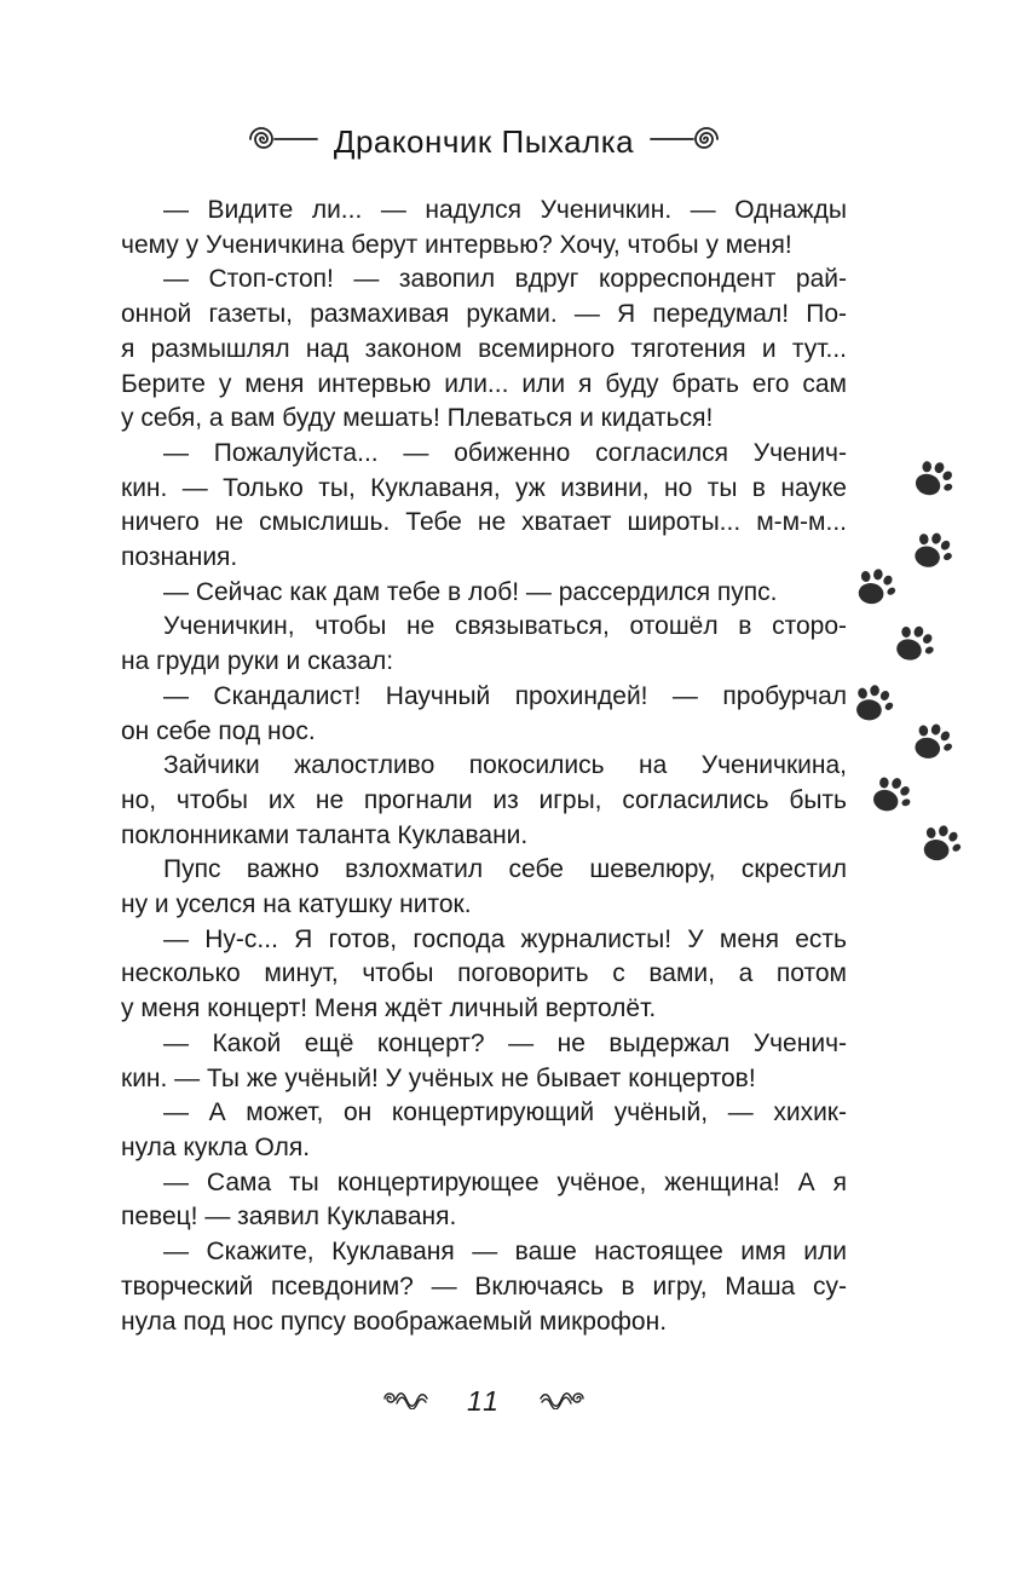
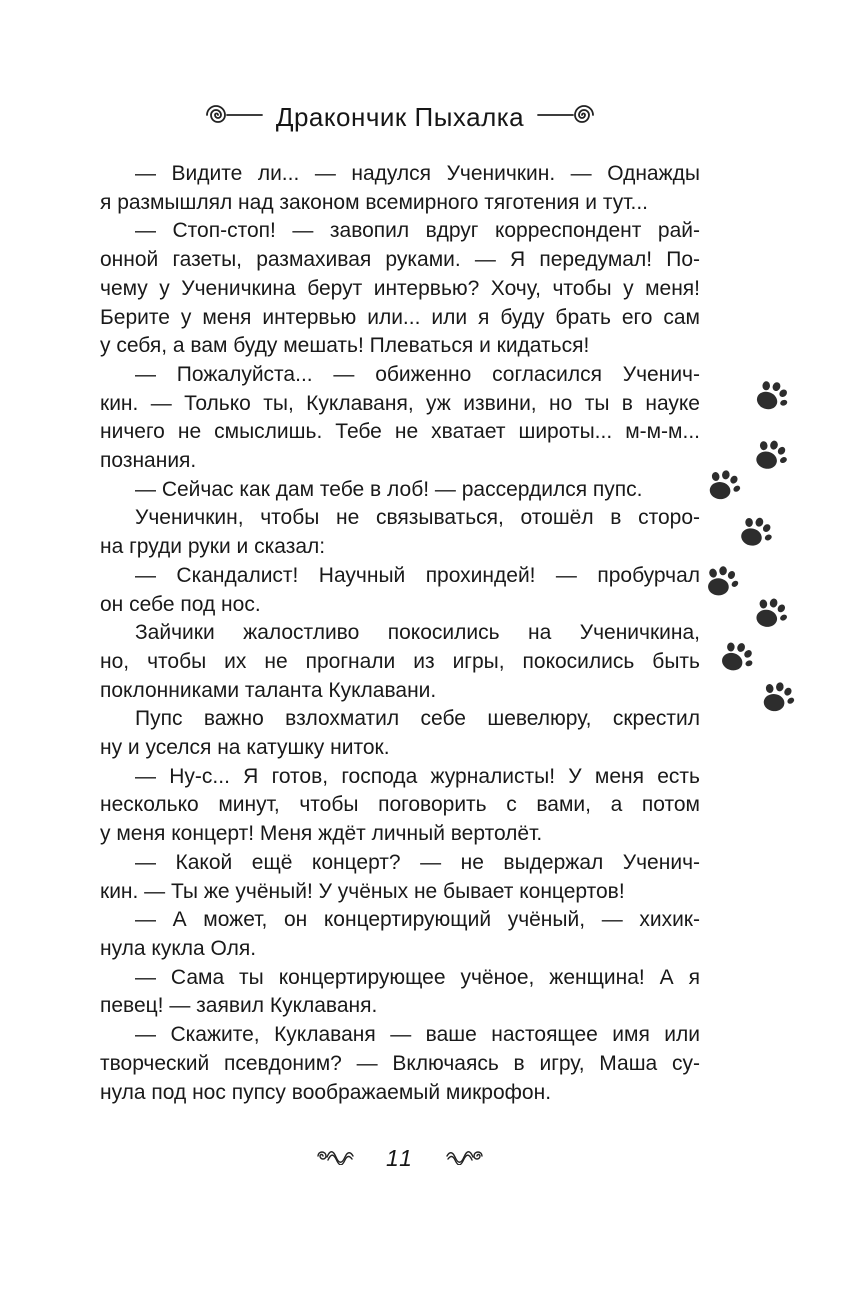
  Дракончик Пыхалка
  — Видите ли... — надулся Ученичкин. — Однажды
- чему у Ученичкина берут интервью? Хочу, чтобы у меня!
+ я размышлял над законом всемирного тяготения и тут...
  — Стоп-стоп! — завопил вдруг корреспондент рай-
  онной газеты, размахивая руками. — Я передумал! По-
- я размышлял над законом всемирного тяготения и тут...
+ чему у Ученичкина берут интервью? Хочу, чтобы у меня!
  Берите у меня интервью или... или я буду брать его сам
  у себя, а вам буду мешать! Плеваться и кидаться!
  — Пожалуйста... — обиженно согласился Ученич-
  кин. — Только ты, Куклаваня, уж извини, но ты в науке
  ничего не смыслишь. Тебе не хватает широты... м-м-м...
  познания.
  — Сейчас как дам тебе в лоб! — рассердился пупс.
  Ученичкин, чтобы не связываться, отошёл в сторо-
  на груди руки и сказал:
  — Скандалист! Научный прохиндей! — пробурчал
  он себе под нос.
  Зайчики жалостливо покосились на Ученичкина,
- но, чтобы их не прогнали из игры, согласились быть
+ но, чтобы их не прогнали из игры, покосились быть
  поклонниками таланта Куклавани.
  Пупс важно взлохматил себе шевелюру, скрестил
  ну и уселся на катушку ниток.
  — Ну-с... Я готов, господа журналисты! У меня есть
  несколько минут, чтобы поговорить с вами, а потом
  у меня концерт! Меня ждёт личный вертолёт.
  — Какой ещё концерт? — не выдержал Ученич-
  кин. — Ты же учёный! У учёных не бывает концертов!
  — А может, он концертирующий учёный, — хихик-
  нула кукла Оля.
  — Сама ты концертирующее учёное, женщина! А я
  певец! — заявил Куклаваня.
  — Скажите, Куклаваня — ваше настоящее имя или
  творческий псевдоним? — Включаясь в игру, Маша су-
  нула под нос пупсу воображаемый микрофон.
  11
